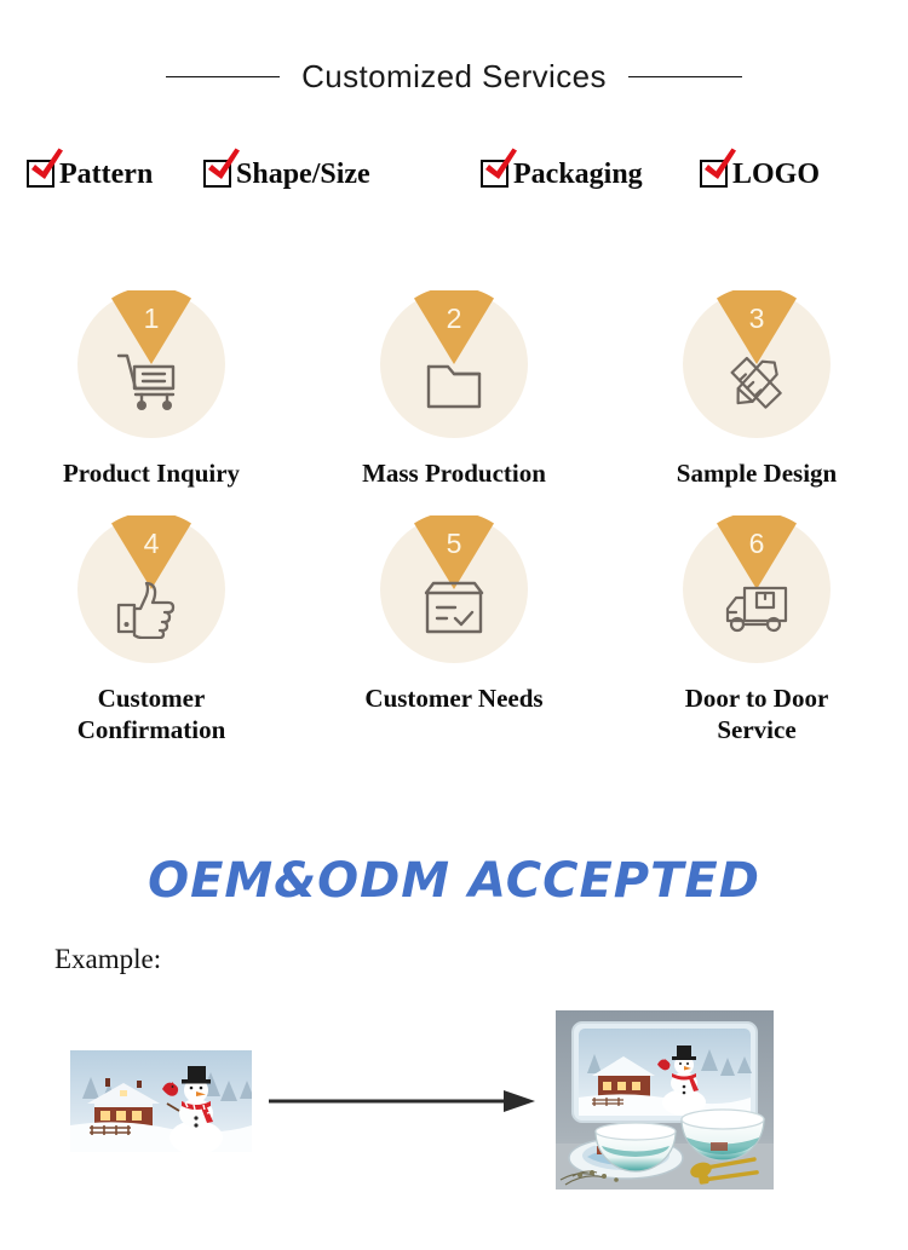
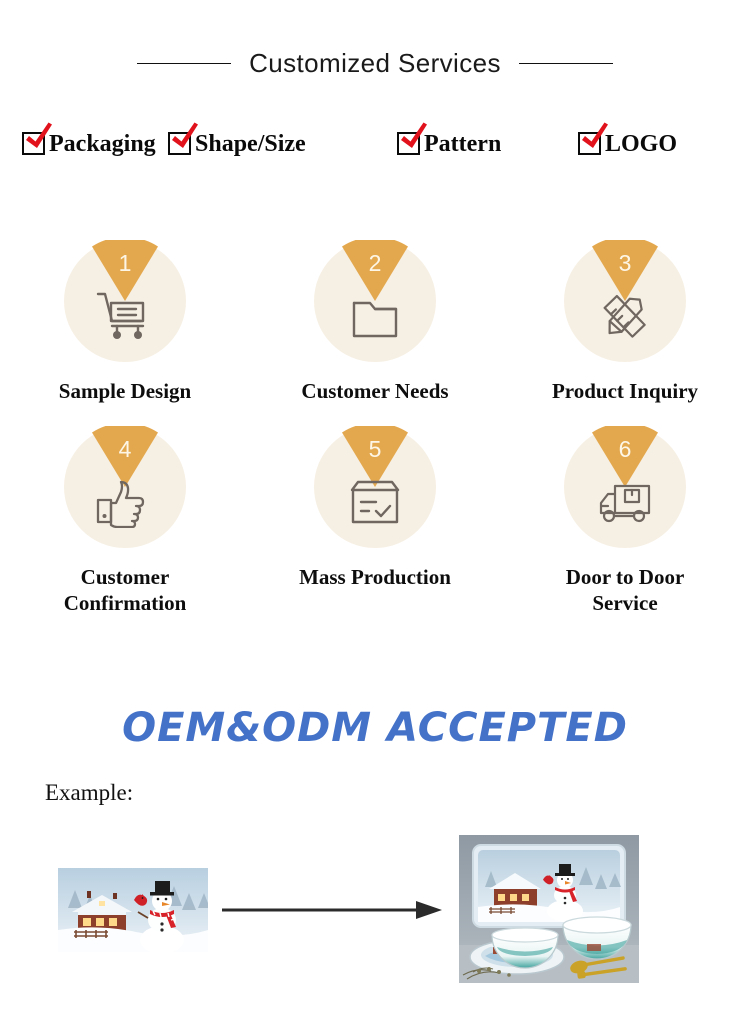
  Customized Services
- Pattern
+ Packaging
  Shape/Size
- Packaging
+ Pattern
  LOGO
  1
- Product Inquiry
+ Sample Design
  2
- Mass Production
+ Customer Needs
  3
- Sample Design
+ Product Inquiry
  4
  Customer
  Confirmation
  5
- Customer Needs
+ Mass Production
  6
  Door to Door
  Service
  OEM&ODM ACCEPTED
  Example:
